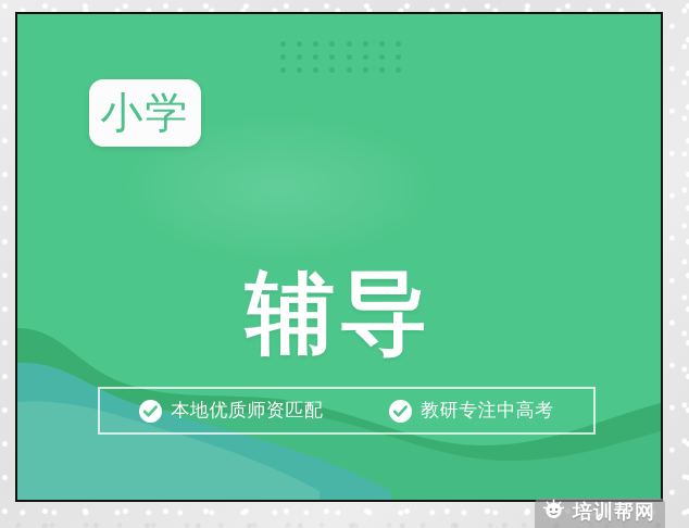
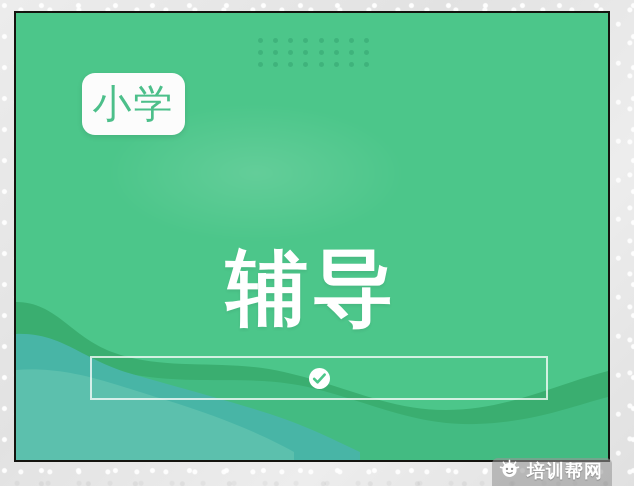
  小学
  辅导
- 本地优质师资匹配
- 教研专注中高考
  培训帮网
